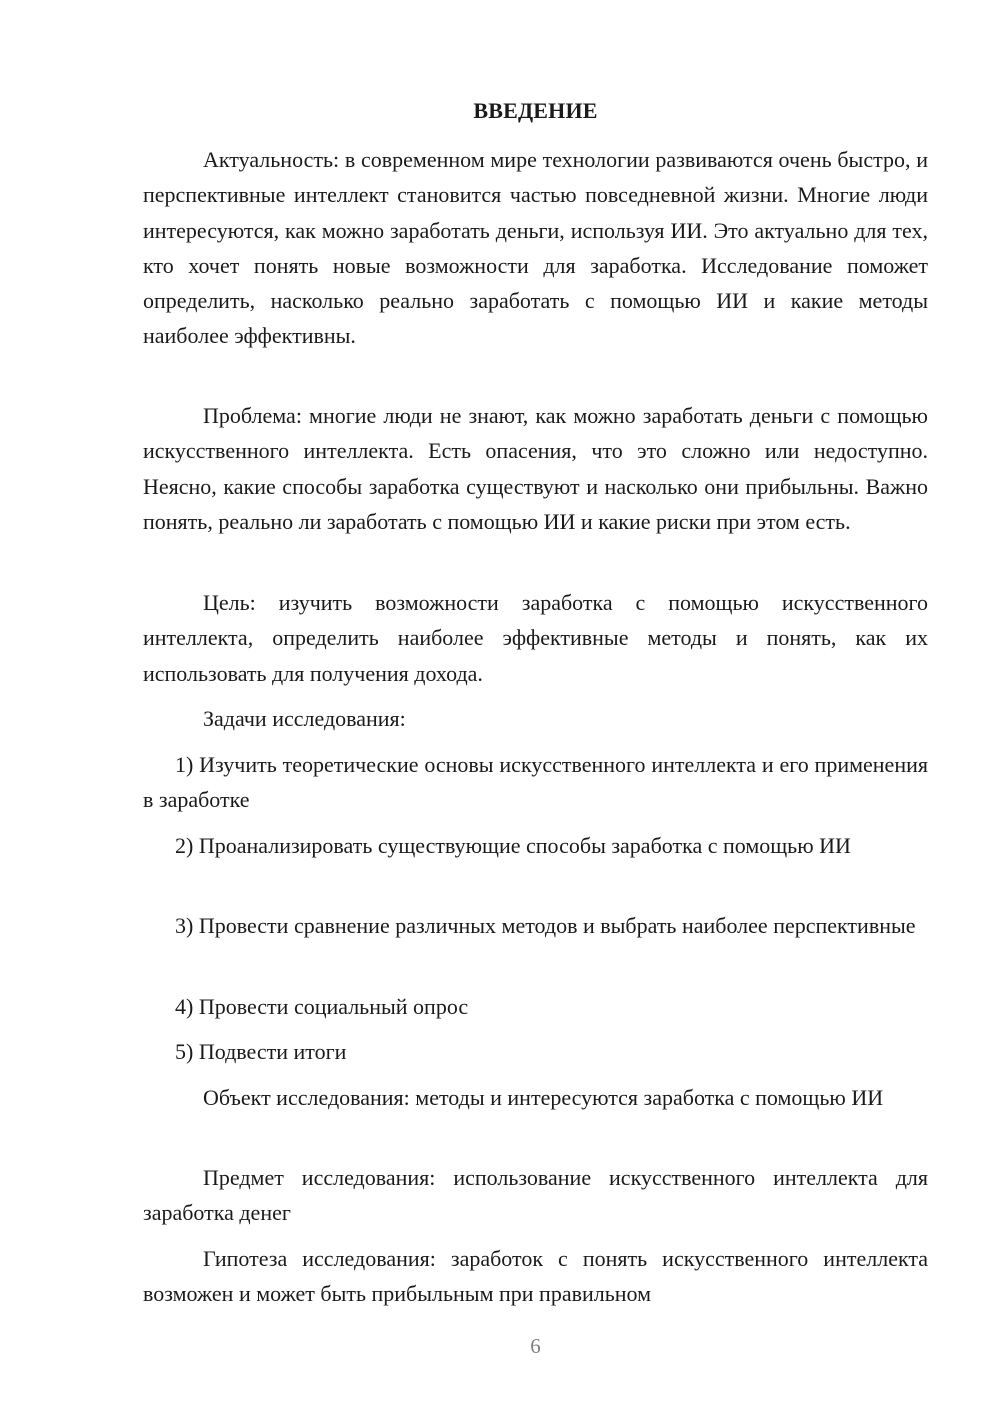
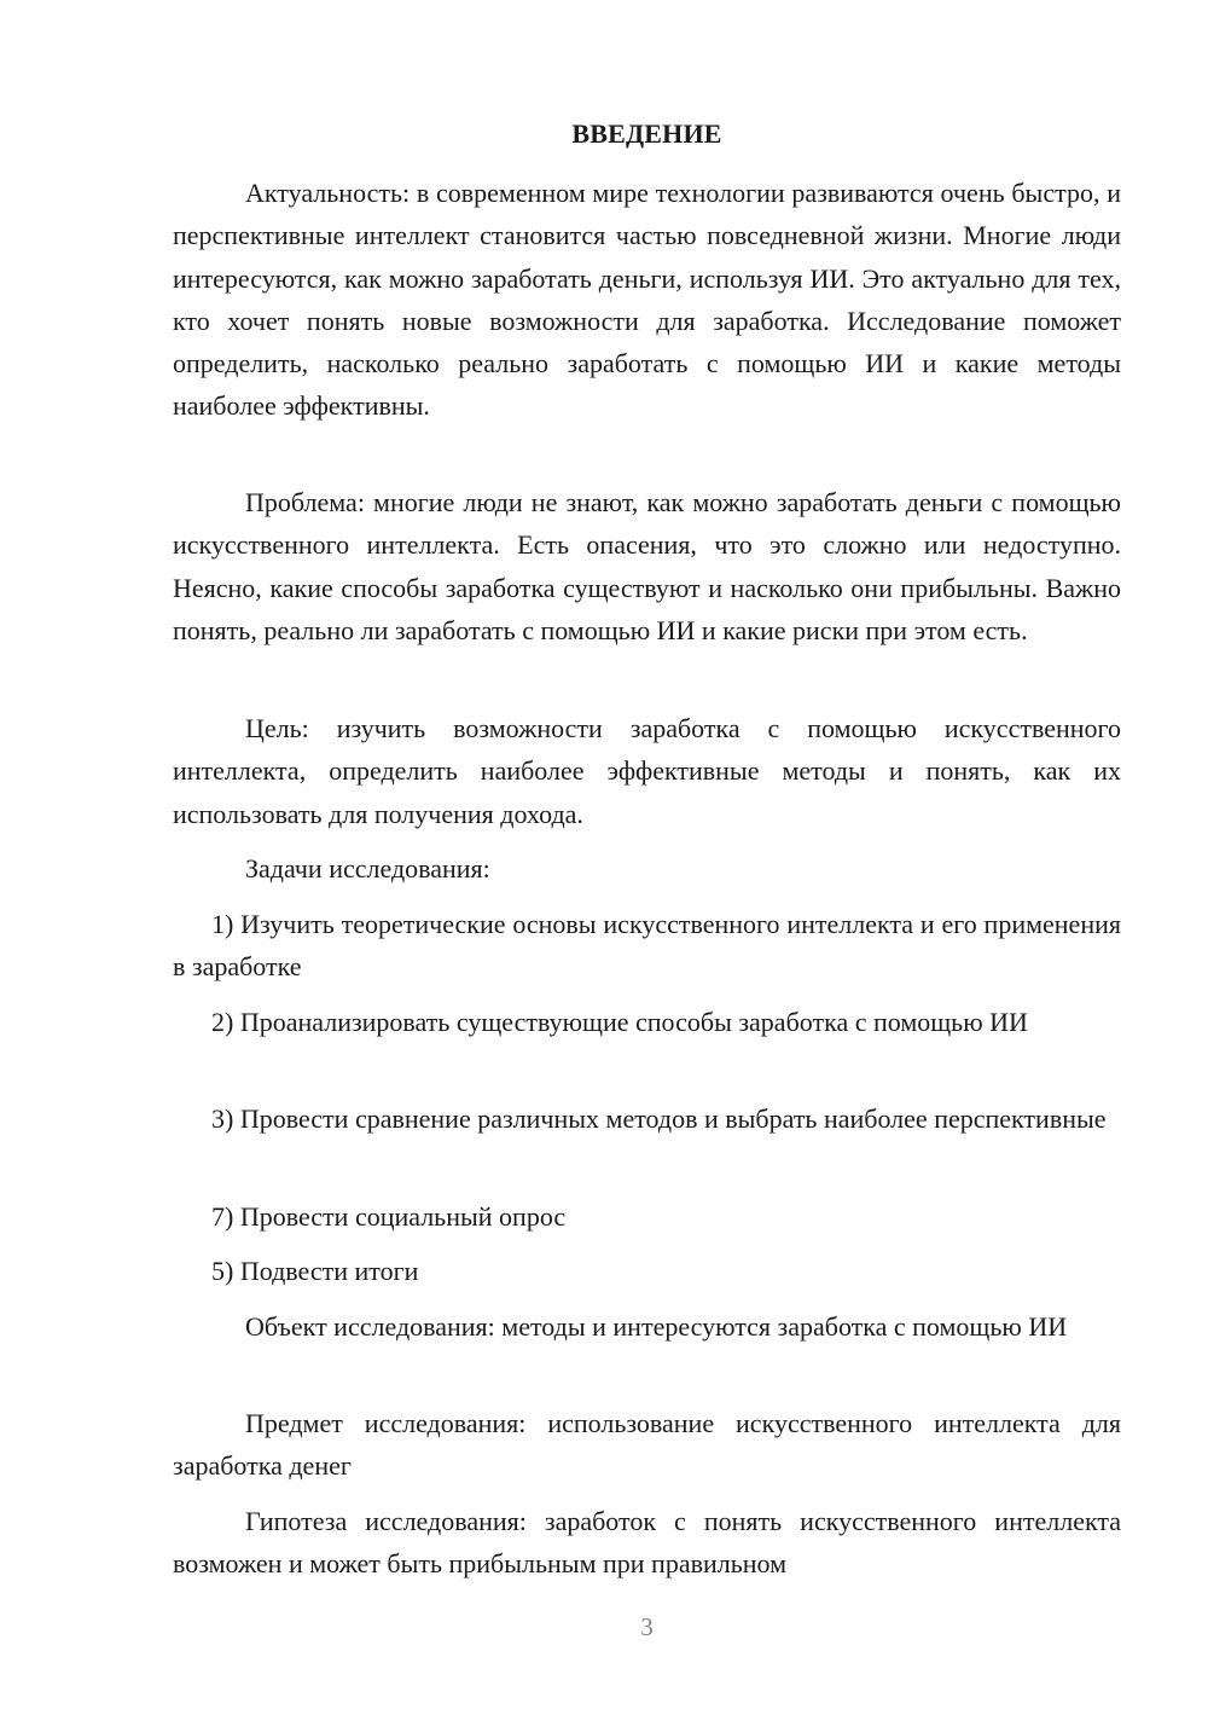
  ВВЕДЕНИЕ
  Актуальность: в современном мире технологии развиваются очень быстро, и перспективные интеллект становится частью повседневной жизни. Многие люди интересуются, как можно заработать деньги, используя ИИ. Это актуально для тех, кто хочет понять новые возможности для заработка. Исследование поможет определить, насколько реально заработать с помощью ИИ и какие методы наиболее эффективны.
  Проблема: многие люди не знают, как можно заработать деньги с помощью искусственного интеллекта. Есть опасения, что это сложно или недоступно. Неясно, какие способы заработка существуют и насколько они прибыльны. Важно понять, реально ли заработать с помощью ИИ и какие риски при этом есть.
  Цель: изучить возможности заработка с помощью искусственного интеллекта, определить наиболее эффективные методы и понять, как их использовать для получения дохода.
  Задачи исследования:
  1) Изучить теоретические основы искусственного интеллекта и его применения в заработке
  2) Проанализировать существующие способы заработка с помощью ИИ
  3) Провести сравнение различных методов и выбрать наиболее перспективные
- 4) Провести социальный опрос
+ 7) Провести социальный опрос
  5) Подвести итоги
  Объект исследования: методы и интересуются заработка с помощью ИИ
  Предмет исследования: использование искусственного интеллекта для заработка денег
  Гипотеза исследования: заработок с понять искусственного интеллекта возможен и может быть прибыльным при правильном
- 6
+ 3
